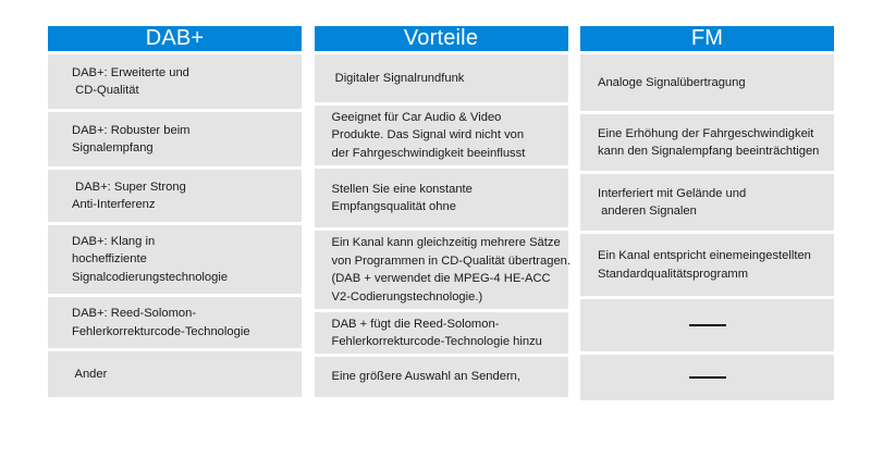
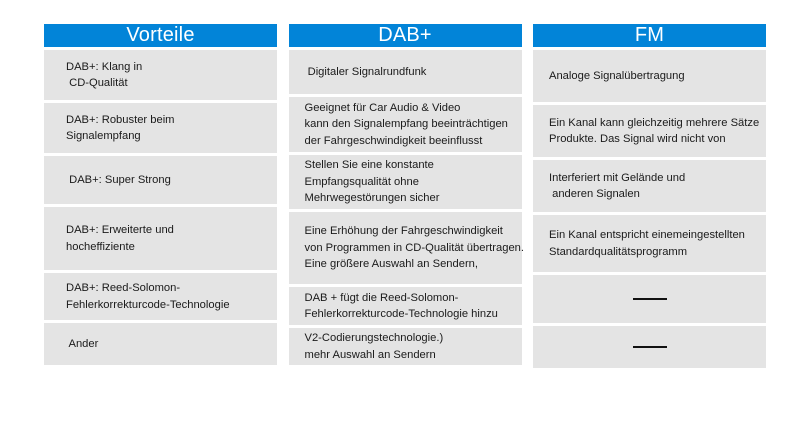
- DAB+
+ Vorteile
- DAB+: Erweiterte und
+ DAB+: Klang in
  CD-Qualität
  DAB+: Robuster beim
  Signalempfang
  DAB+: Super Strong
- Anti-Interferenz
- DAB+: Klang in
+ DAB+: Erweiterte und
  hocheffiziente
- Signalcodierungstechnologie
  DAB+: Reed-Solomon-
  Fehlerkorrekturcode-Technologie
  Ander
- Vorteile
+ DAB+
  Digitaler Signalrundfunk
  Geeignet für Car Audio & Video
- Produkte. Das Signal wird nicht von
+ kann den Signalempfang beeinträchtigen
  der Fahrgeschwindigkeit beeinflusst
  Stellen Sie eine konstante
  Empfangsqualität ohne
+ Mehrwegestörungen sicher
- Ein Kanal kann gleichzeitig mehrere Sätze
+ Eine Erhöhung der Fahrgeschwindigkeit
  von Programmen in CD-Qualität übertragen.
- (DAB + verwendet die MPEG-4 HE-ACC
- V2-Codierungstechnologie.)
+ Eine größere Auswahl an Sendern,
  DAB + fügt die Reed-Solomon-
  Fehlerkorrekturcode-Technologie hinzu
- Eine größere Auswahl an Sendern,
+ V2-Codierungstechnologie.)
+ mehr Auswahl an Sendern
  FM
  Analoge Signalübertragung
- Eine Erhöhung der Fahrgeschwindigkeit
+ Ein Kanal kann gleichzeitig mehrere Sätze
- kann den Signalempfang beeinträchtigen
+ Produkte. Das Signal wird nicht von
  Interferiert mit Gelände und
  anderen Signalen
  Ein Kanal entspricht einemeingestellten
  Standardqualitätsprogramm
